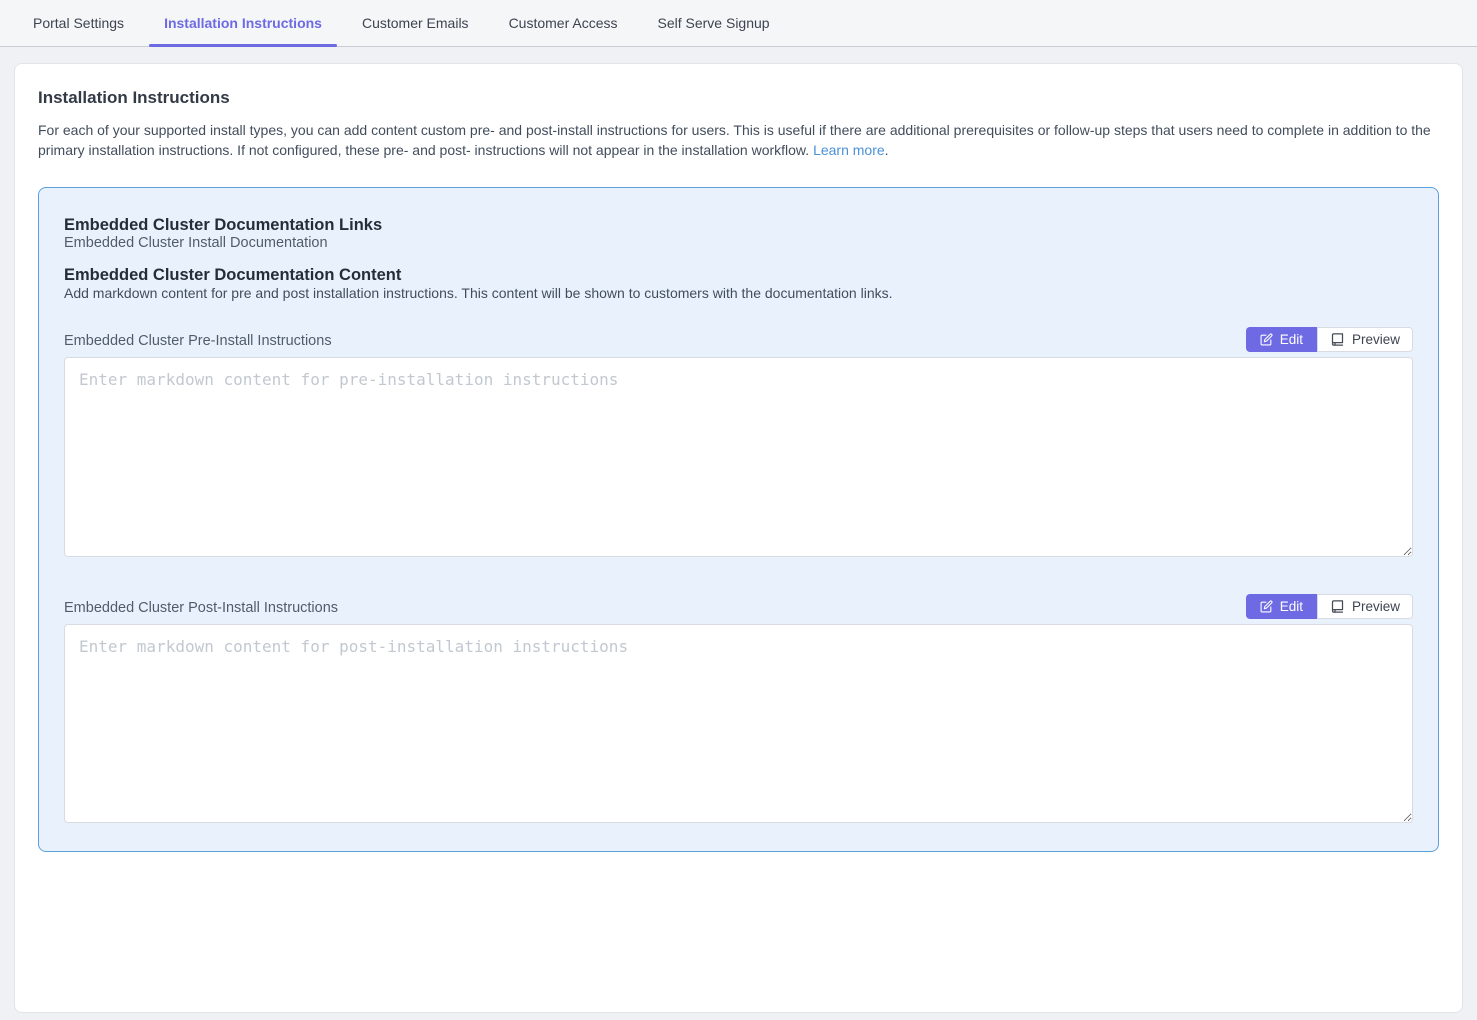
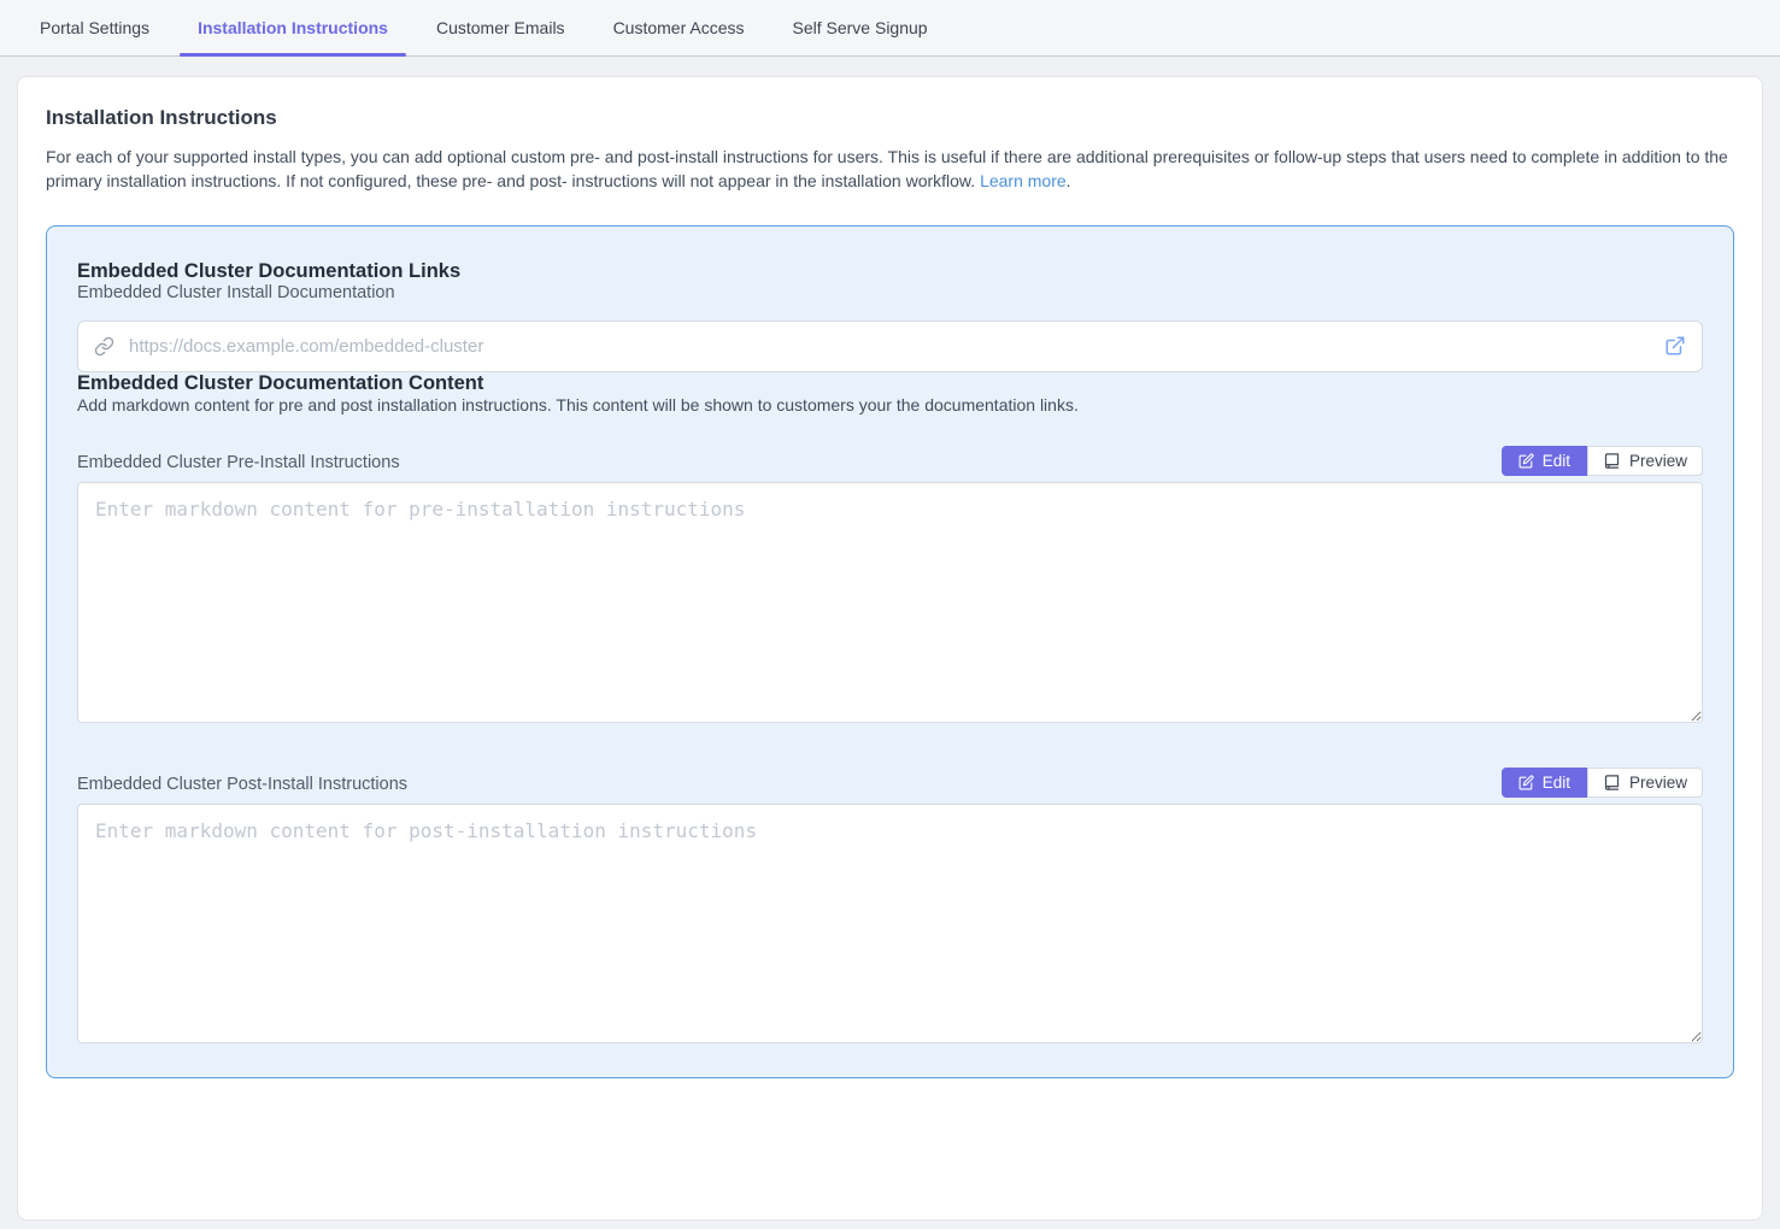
  Portal Settings
  Installation Instructions
  Customer Emails
  Customer Access
  Self Serve Signup
  Installation Instructions
- For each of your supported install types, you can add content custom pre- and post-install instructions for users. This is useful if there are additional prerequisites or follow-up steps that users need to complete in addition to the primary installation instructions. If not configured, these pre- and post- instructions will not appear in the installation workflow. Learn more.
+ For each of your supported install types, you can add optional custom pre- and post-install instructions for users. This is useful if there are additional prerequisites or follow-up steps that users need to complete in addition to the primary installation instructions. If not configured, these pre- and post- instructions will not appear in the installation workflow. Learn more.
  Embedded Cluster Documentation Links
  Embedded Cluster Install Documentation
+ https://docs.example.com/embedded-cluster
  Embedded Cluster Documentation Content
- Add markdown content for pre and post installation instructions. This content will be shown to customers with the documentation links.
+ Add markdown content for pre and post installation instructions. This content will be shown to customers your the documentation links.
  Embedded Cluster Pre-Install Instructions
  Edit
  Preview
  Enter markdown content for pre-installation instructions
  Embedded Cluster Post-Install Instructions
  Edit
  Preview
  Enter markdown content for post-installation instructions
